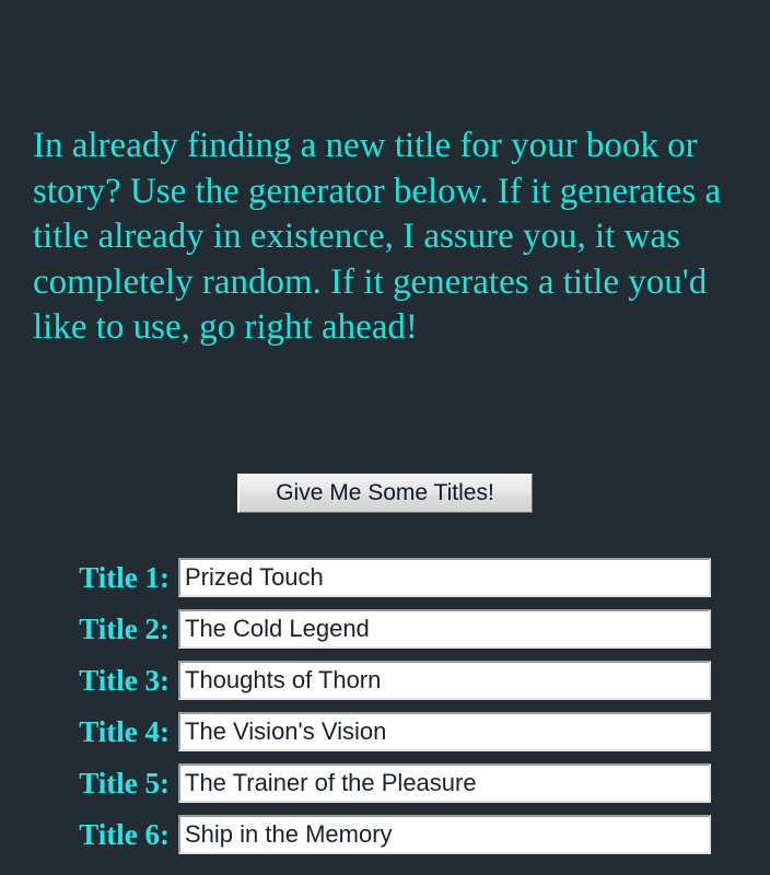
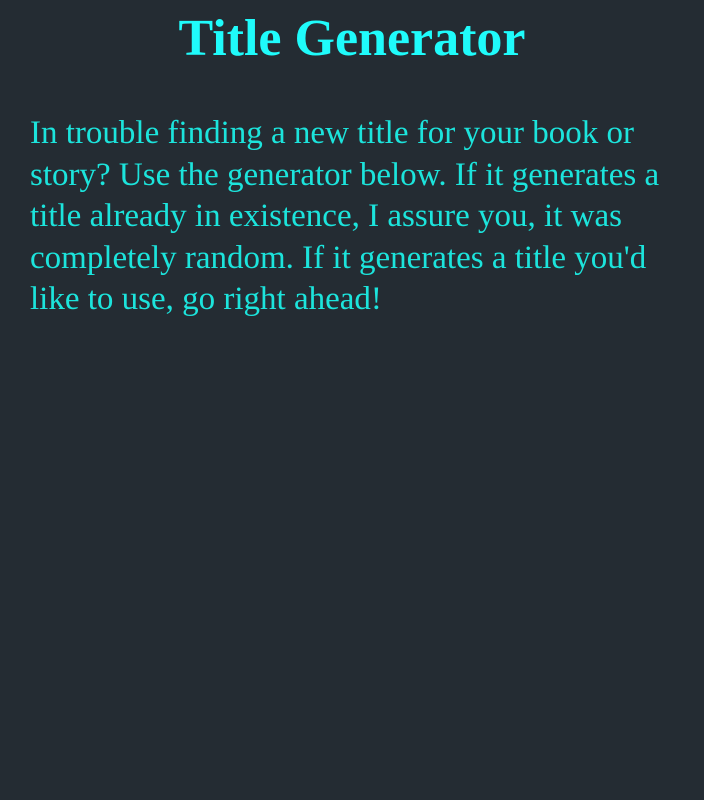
+ Title Generator
- In already finding a new title for your book or story? Use the generator below. If it generates a title already in existence, I assure you, it was completely random. If it generates a title you'd like to use, go right ahead!
+ In trouble finding a new title for your book or story? Use the generator below. If it generates a title already in existence, I assure you, it was completely random. If it generates a title you'd like to use, go right ahead!
- Give Me Some Titles!
- Title 1:
- Prized Touch
- Title 2:
- The Cold Legend
- Title 3:
- Thoughts of Thorn
- Title 4:
- The Vision's Vision
- Title 5:
- The Trainer of the Pleasure
- Title 6:
- Ship in the Memory
